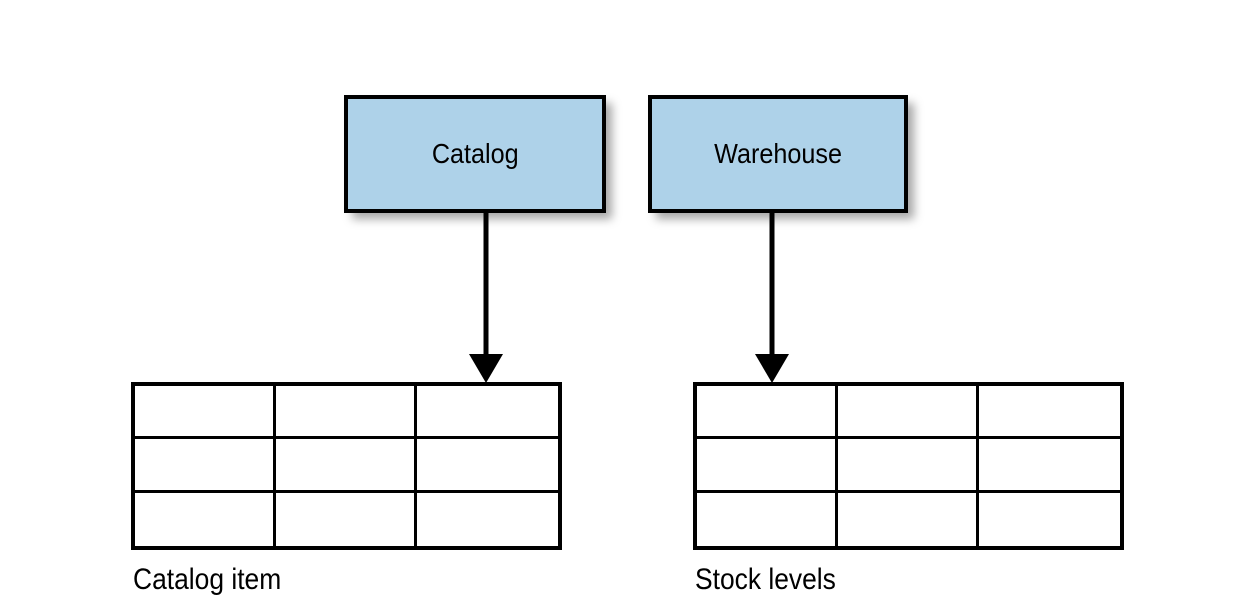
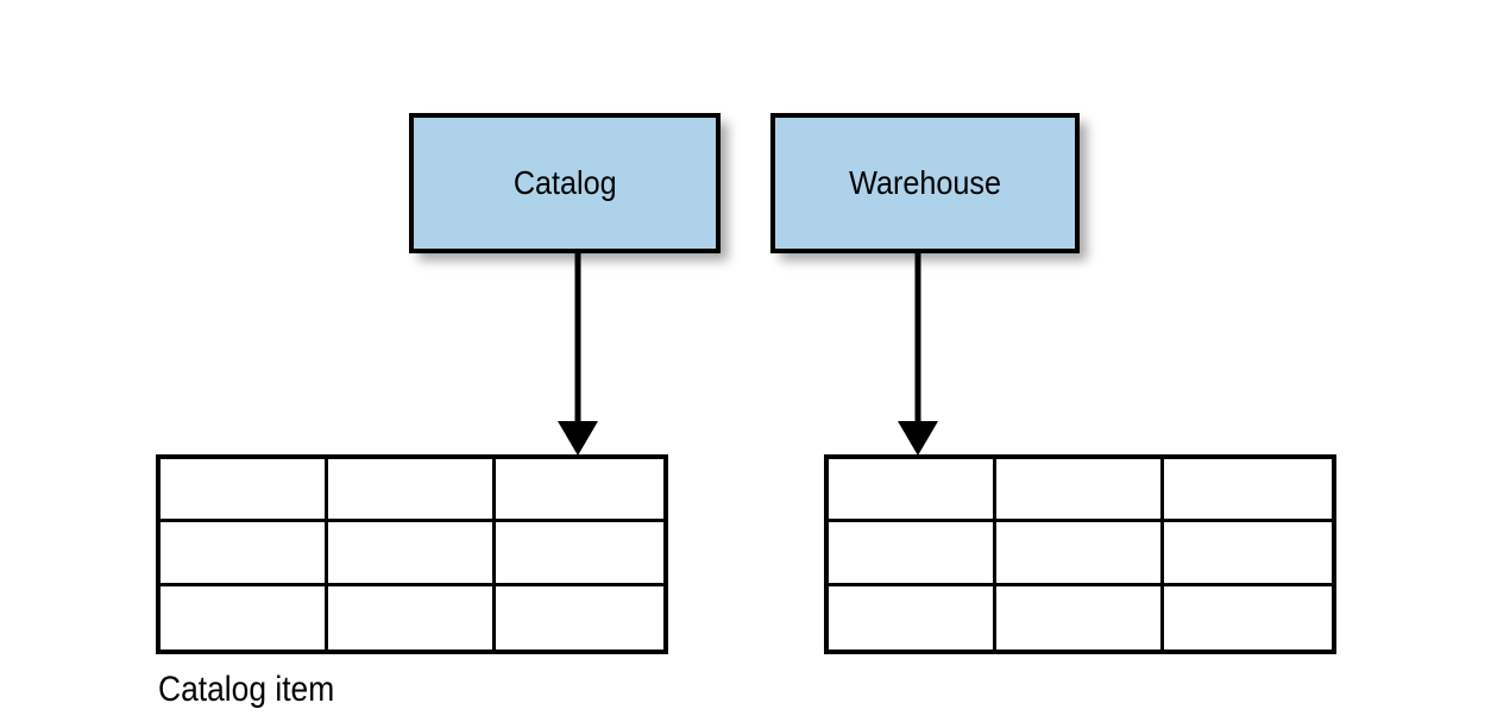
  Catalog
  Warehouse
  Catalog item
- Stock levels
